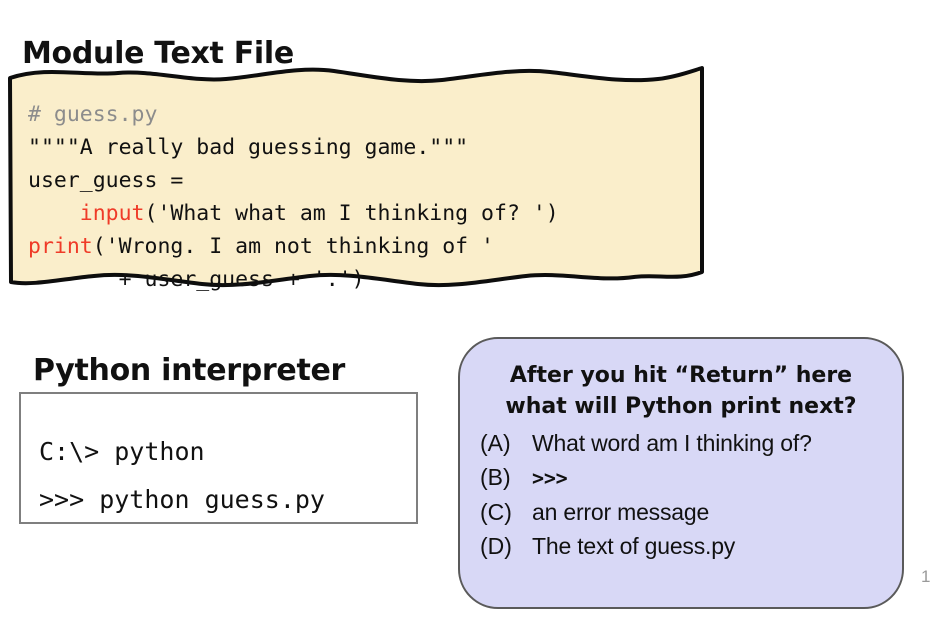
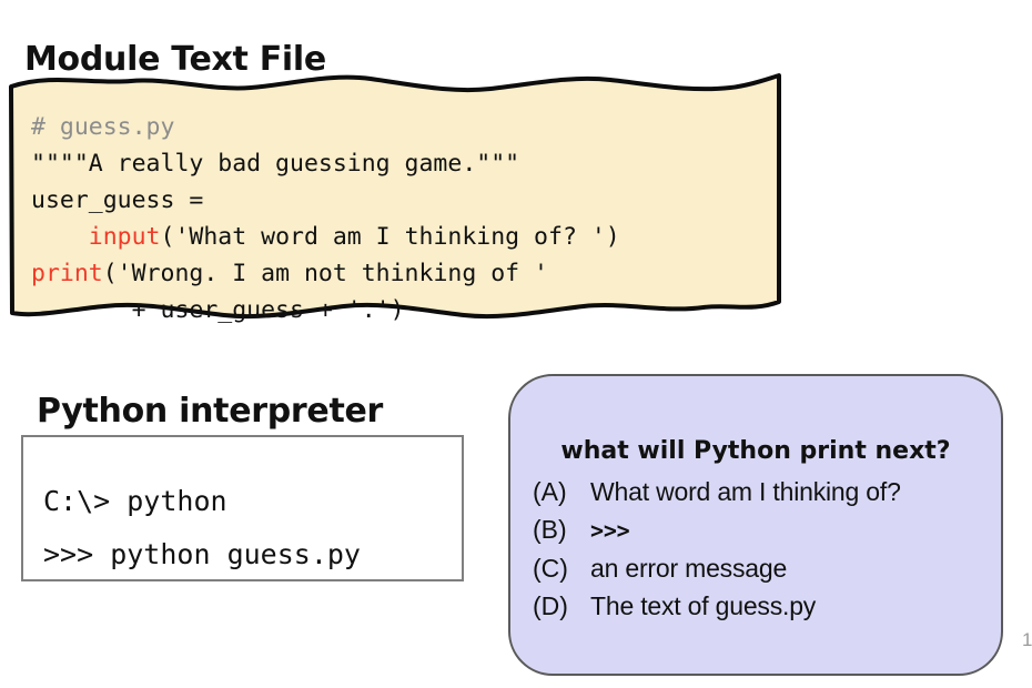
  Module Text File
- # guess.py """"A really bad guessing game.""" user_guess = input('What what am I thinking of? ') print('Wrong. I am not thinking of ' + user_guess + '.')
+ # guess.py """"A really bad guessing game.""" user_guess = input('What word am I thinking of? ') print('Wrong. I am not thinking of ' + user_guess + '.')
  Python interpreter
  C:\> python
  >>> python guess.py
- After you hit “Return” here
  what will Python print next?
  (A)
  What word am I thinking of?
  (B)
  >>>
  (C)
  an error message
  (D)
  The text of guess.py
  1
